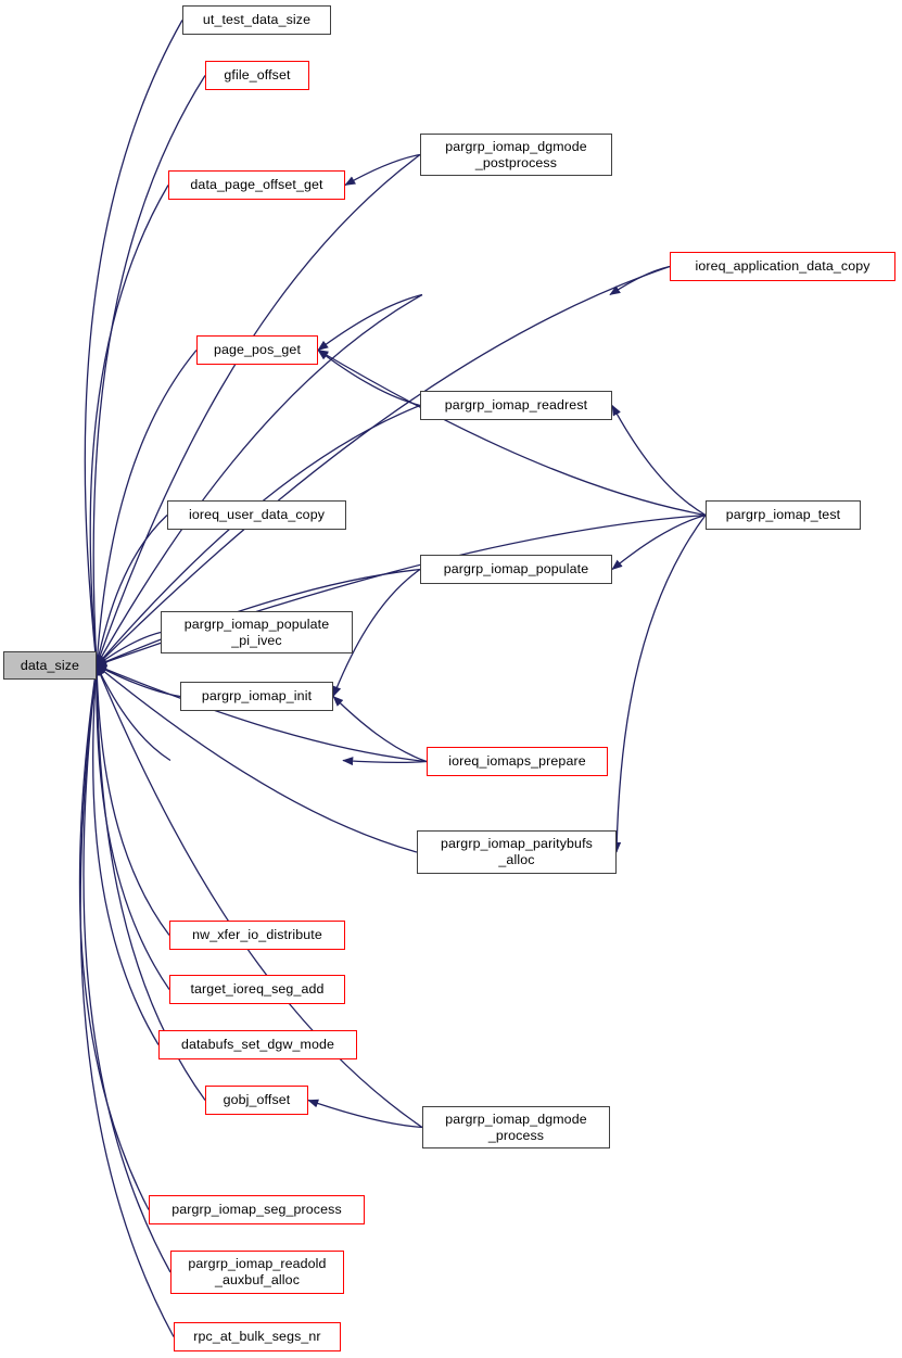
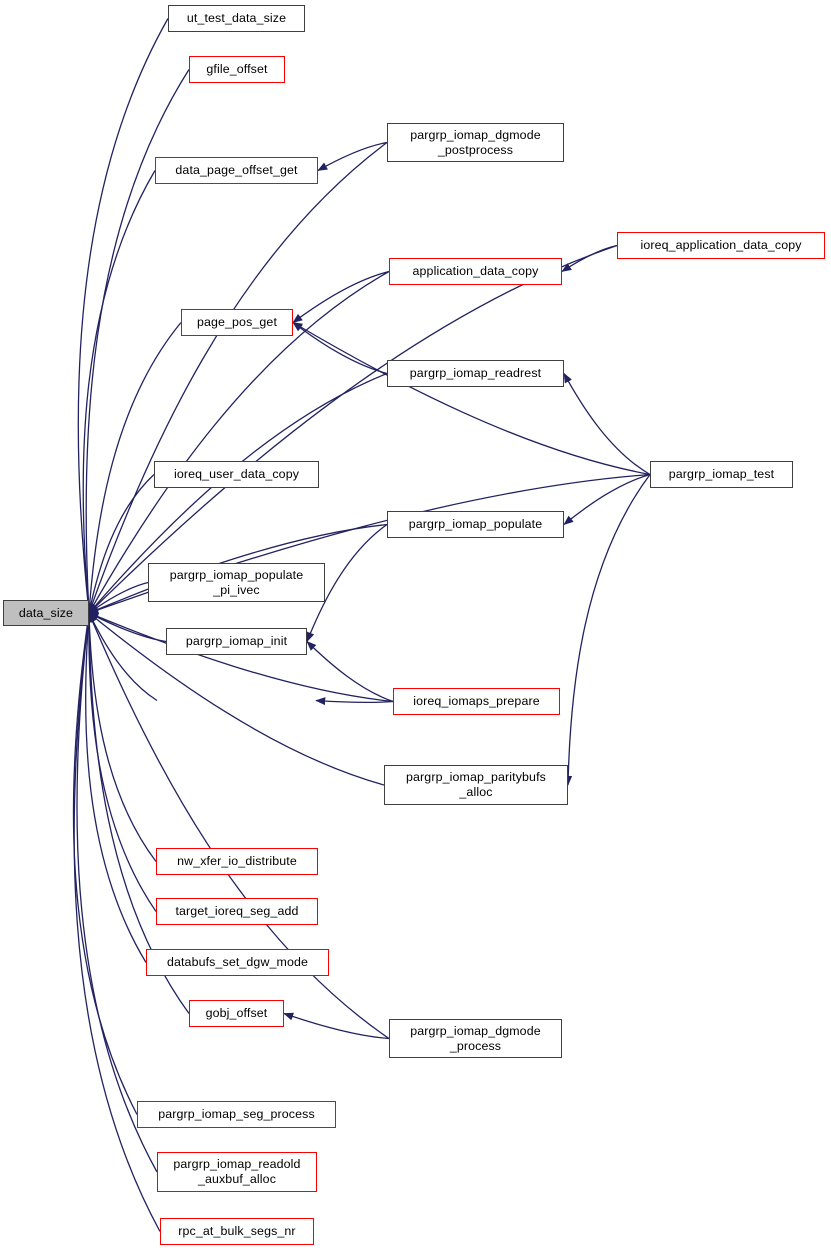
  ut_test_data_size
  gfile_offset
  pargrp_iomap_dgmode
  _postprocess
  data_page_offset_get
  ioreq_application_data_copy
+ application_data_copy
  page_pos_get
  pargrp_iomap_readrest
  pargrp_iomap_test
  ioreq_user_data_copy
  pargrp_iomap_populate
  pargrp_iomap_populate
  _pi_ivec
  data_size
  pargrp_iomap_init
  ioreq_iomaps_prepare
  pargrp_iomap_paritybufs
  _alloc
  nw_xfer_io_distribute
  target_ioreq_seg_add
  databufs_set_dgw_mode
  gobj_offset
  pargrp_iomap_dgmode
  _process
  pargrp_iomap_seg_process
  pargrp_iomap_readold
  _auxbuf_alloc
  rpc_at_bulk_segs_nr
